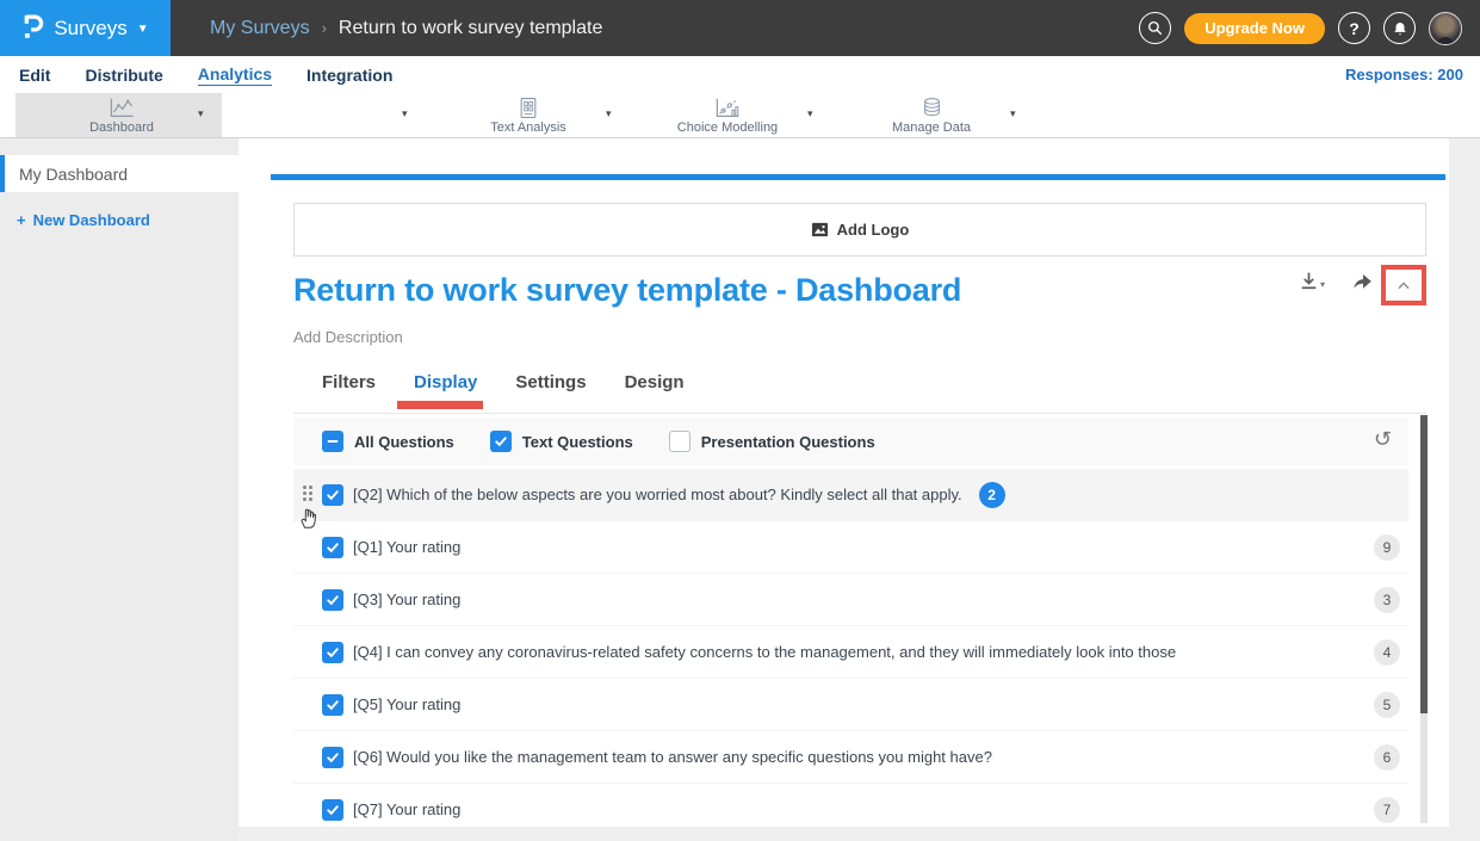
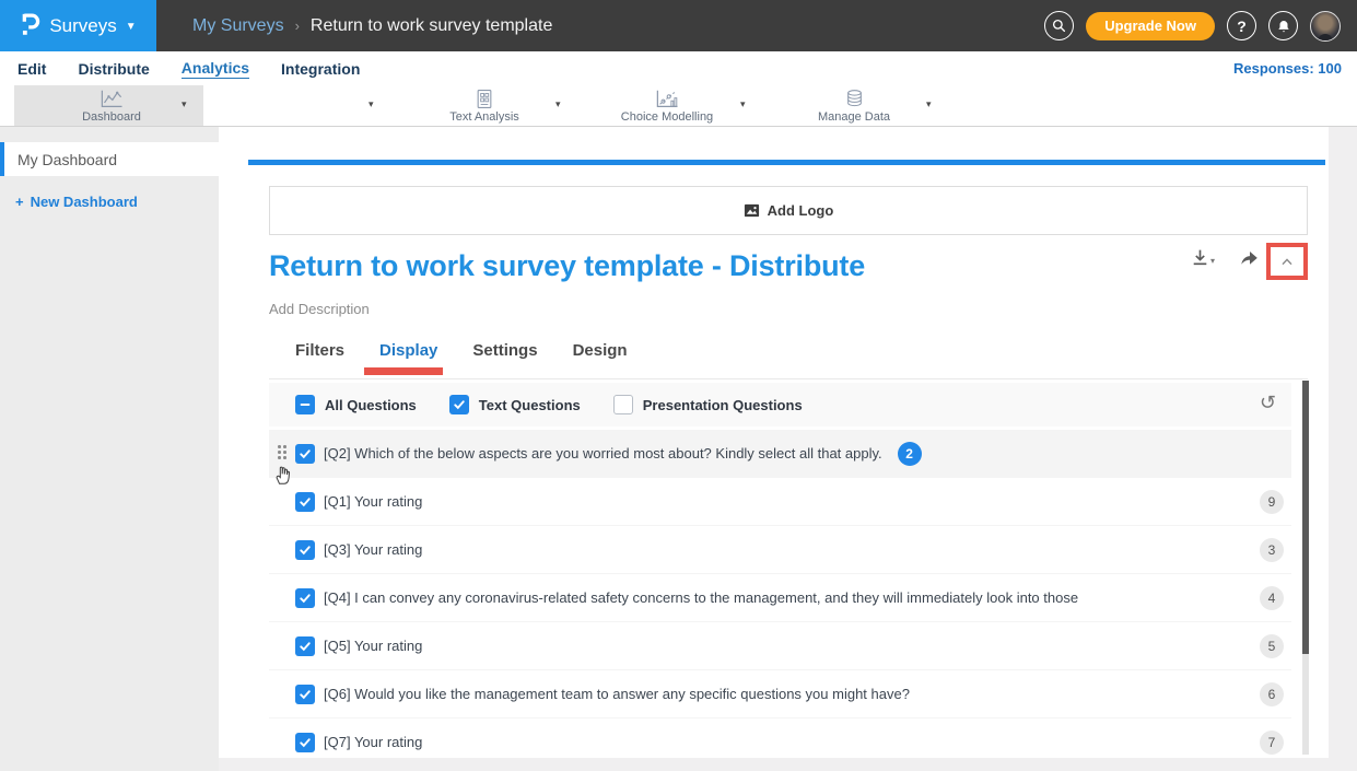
  Surveys
  ▼
  My Surveys
  ›
  Return to work survey template
  Upgrade Now
  ?
  Edit
  Distribute
  Analytics
  Integration
- Responses: 200
+ Responses: 100
  Dashboard
  ▾
  ▾
  Text Analysis
  ▾
  Choice Modelling
  ▾
  Manage Data
  ▾
  My Dashboard
  +
  New Dashboard
  Add Logo
- Return to work survey template - Dashboard
+ Return to work survey template - Distribute
  Add Description
  ▾
  Filters
  Display
  Settings
  Design
  All Questions
  Text Questions
  Presentation Questions
  ↺
  [Q2] Which of the below aspects are you worried most about? Kindly select all that apply.
  2
  [Q1] Your rating
  9
  [Q3] Your rating
  3
  [Q4] I can convey any coronavirus-related safety concerns to the management, and they will immediately look into those
  4
  [Q5] Your rating
  5
  [Q6] Would you like the management team to answer any specific questions you might have?
  6
  [Q7] Your rating
  7
